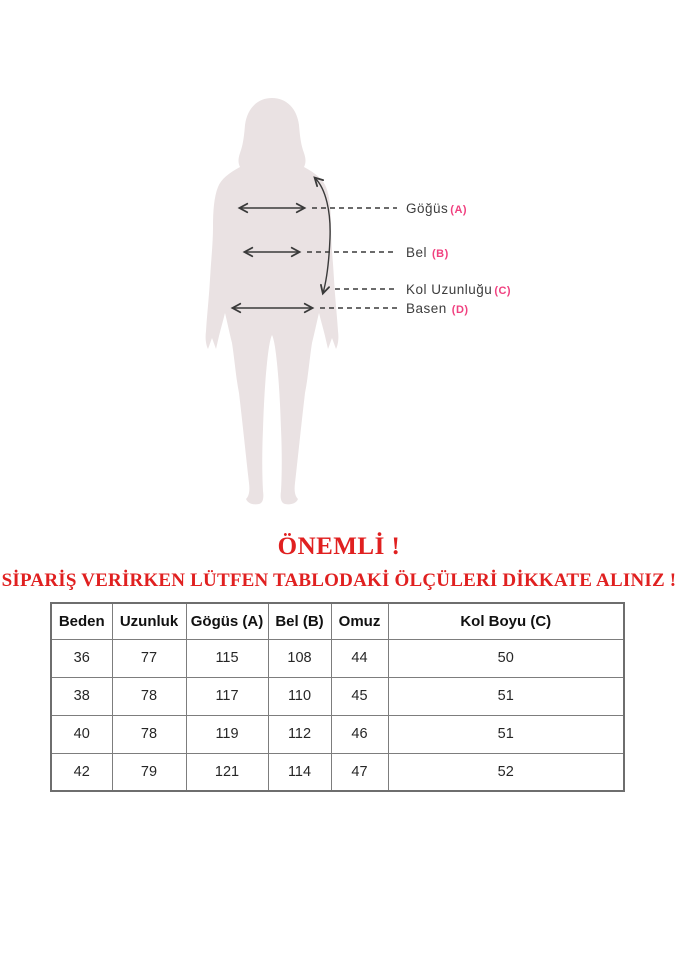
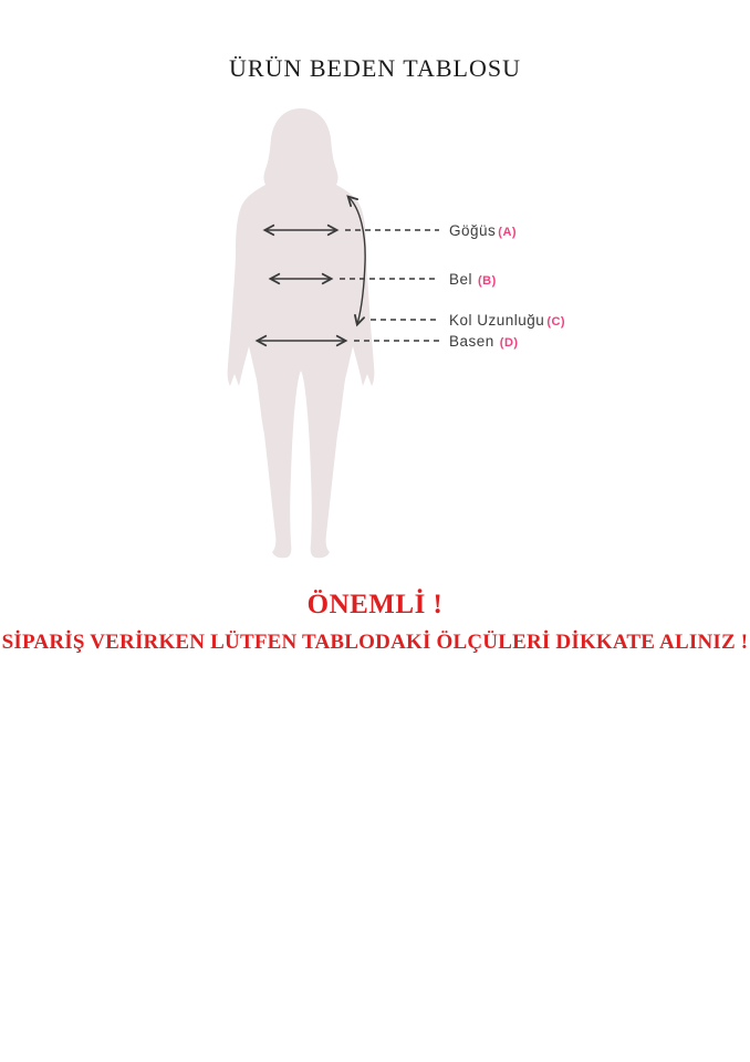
+ ÜRÜN BEDEN TABLOSU
  Göğüs (A)
  Bel (B)
  Kol Uzunluğu (C)
  Basen (D)
  ÖNEMLİ !
  SİPARİŞ VERİRKEN LÜTFEN TABLODAKİ ÖLÇÜLERİ DİKKATE ALINIZ !
- Beden	Uzunluk	Gögüs (A)	Bel (B)	Omuz	Kol Boyu (C)
- 36	77	115	108	44	50
- 38	78	117	110	45	51
- 40	78	119	112	46	51
- 42	79	121	114	47	52
